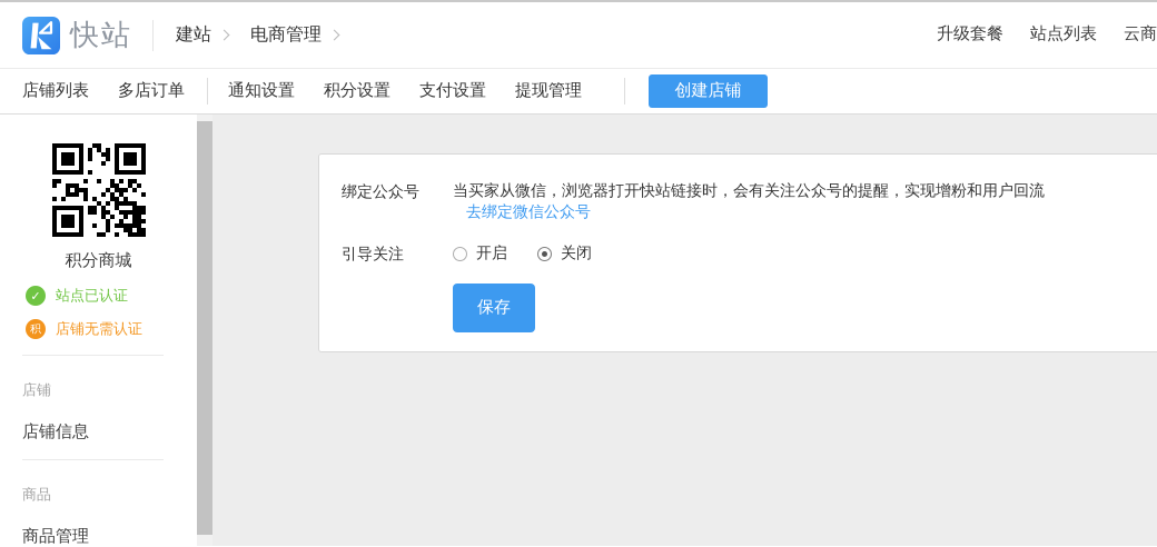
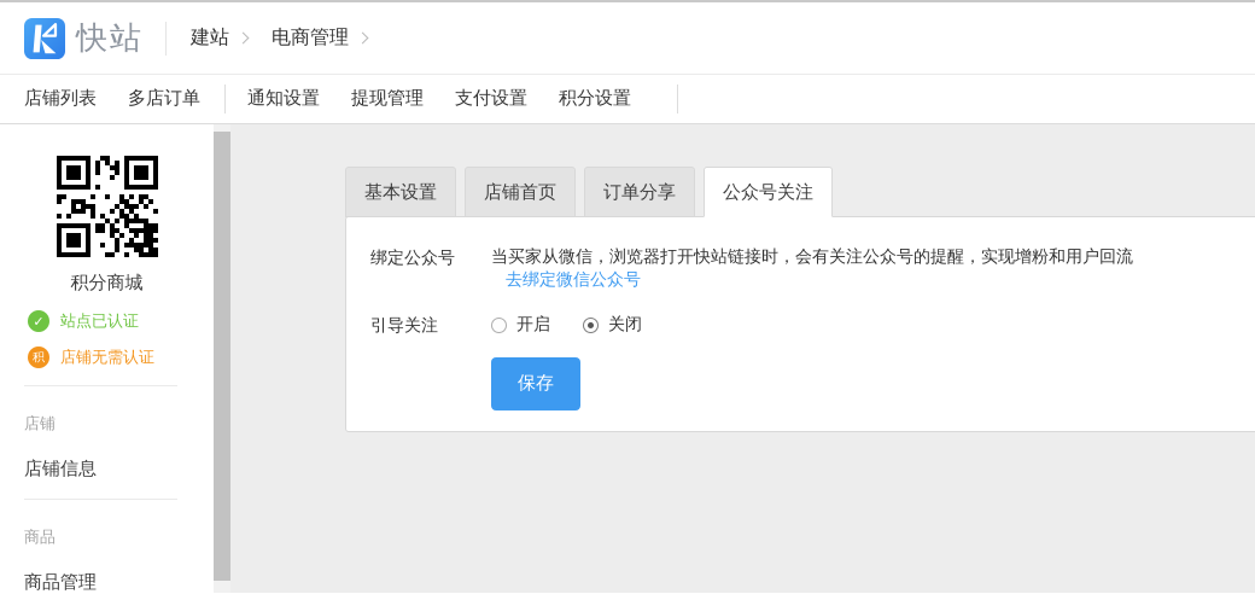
  快站
  建站
  电商管理
- 升级套餐
- 站点列表
- 云商
  店铺列表
  多店订单
  通知设置
- 积分设置
+ 提现管理
  支付设置
- 提现管理
+ 积分设置
- 创建店铺
  积分商城
  ✓
  站点已认证
  积
  店铺无需认证
  店铺
  店铺信息
  商品
  商品管理
+ 基本设置
+ 店铺首页
+ 订单分享
+ 公众号关注
  绑定公众号
  当买家从微信，浏览器打开快站链接时，会有关注公众号的提醒，实现增粉和用户回流去绑定微信公众号
  引导关注
  开启
  关闭
  保存
